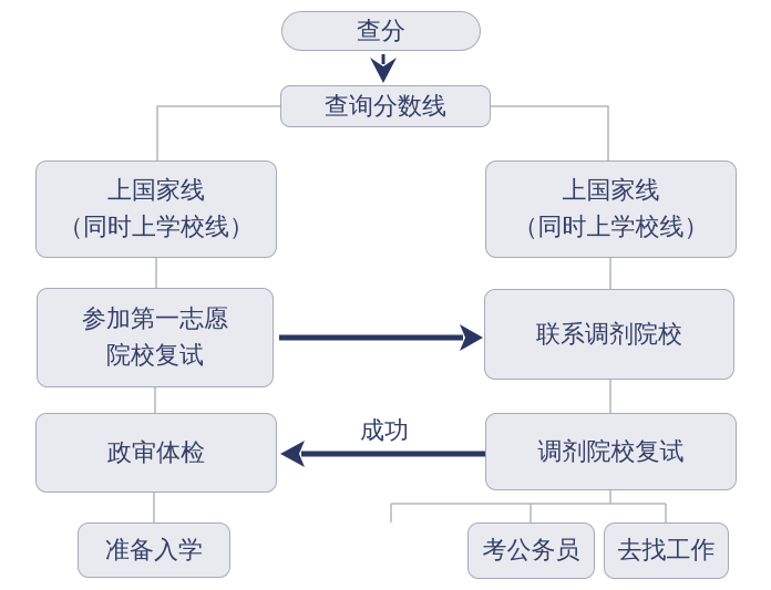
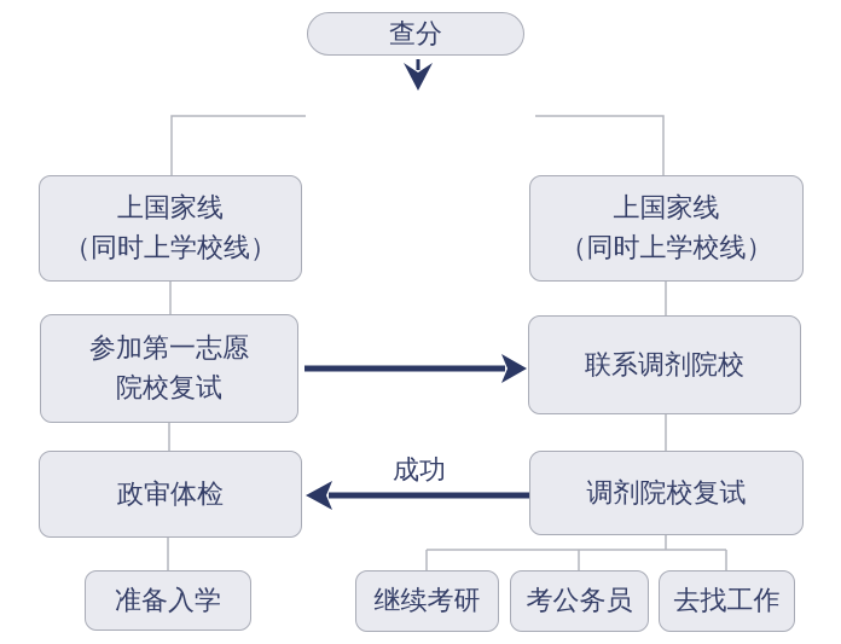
  查分
- 查询分数线
  上国家线
  （同时上学校线）
  上国家线
  （同时上学校线）
  参加第一志愿
  院校复试
  联系调剂院校
  政审体检
  调剂院校复试
  准备入学
+ 继续考研
  考公务员
  去找工作
  成功
